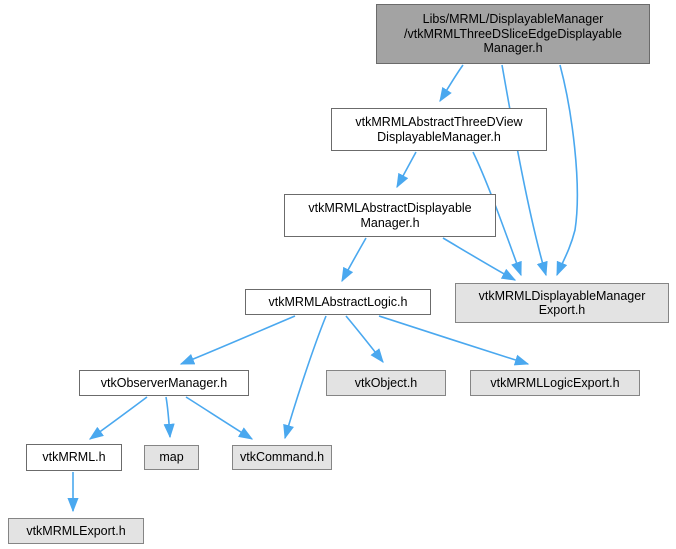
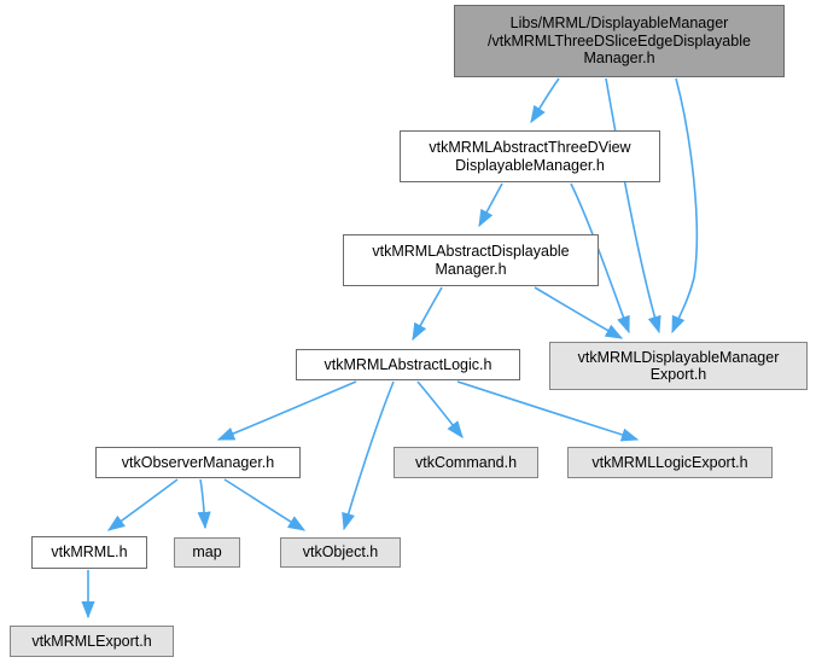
  Libs/MRML/DisplayableManager
  /vtkMRMLThreeDSliceEdgeDisplayable
  Manager.h
  vtkMRMLAbstractThreeDView
  DisplayableManager.h
  vtkMRMLAbstractDisplayable
  Manager.h
  vtkMRMLAbstractLogic.h
  vtkMRMLDisplayableManager
  Export.h
  vtkObserverManager.h
- vtkObject.h
+ vtkCommand.h
  vtkMRMLLogicExport.h
  vtkMRML.h
  map
- vtkCommand.h
+ vtkObject.h
  vtkMRMLExport.h
